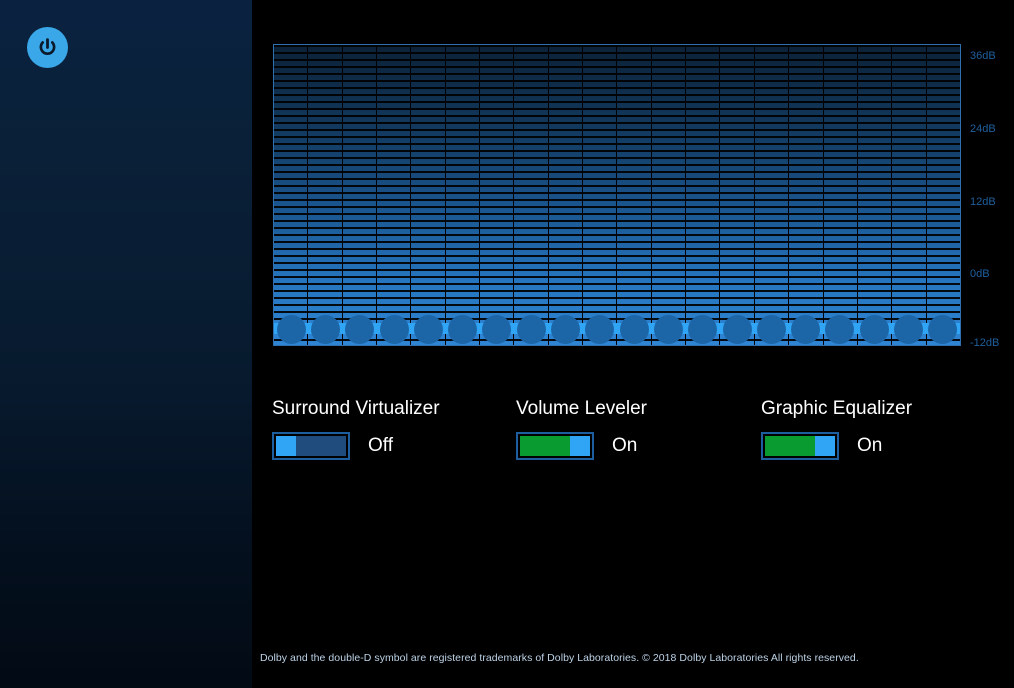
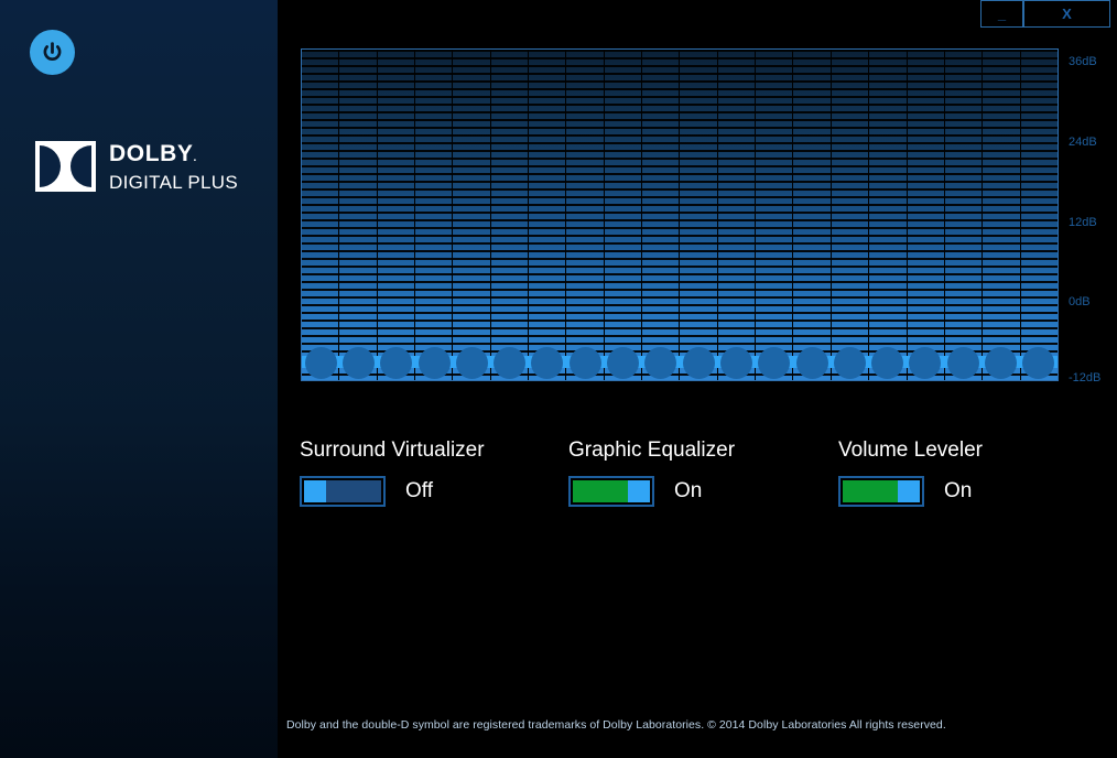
+ DOLBY.
+ DIGITAL PLUS
+ _
+ X
  36dB
  24dB
  12dB
  0dB
  -12dB
  Surround Virtualizer
  Off
- Volume Leveler
+ Graphic Equalizer
  On
- Graphic Equalizer
+ Volume Leveler
  On
- Dolby and the double-D symbol are registered trademarks of Dolby Laboratories. © 2018 Dolby Laboratories All rights reserved.
+ Dolby and the double-D symbol are registered trademarks of Dolby Laboratories. © 2014 Dolby Laboratories All rights reserved.
